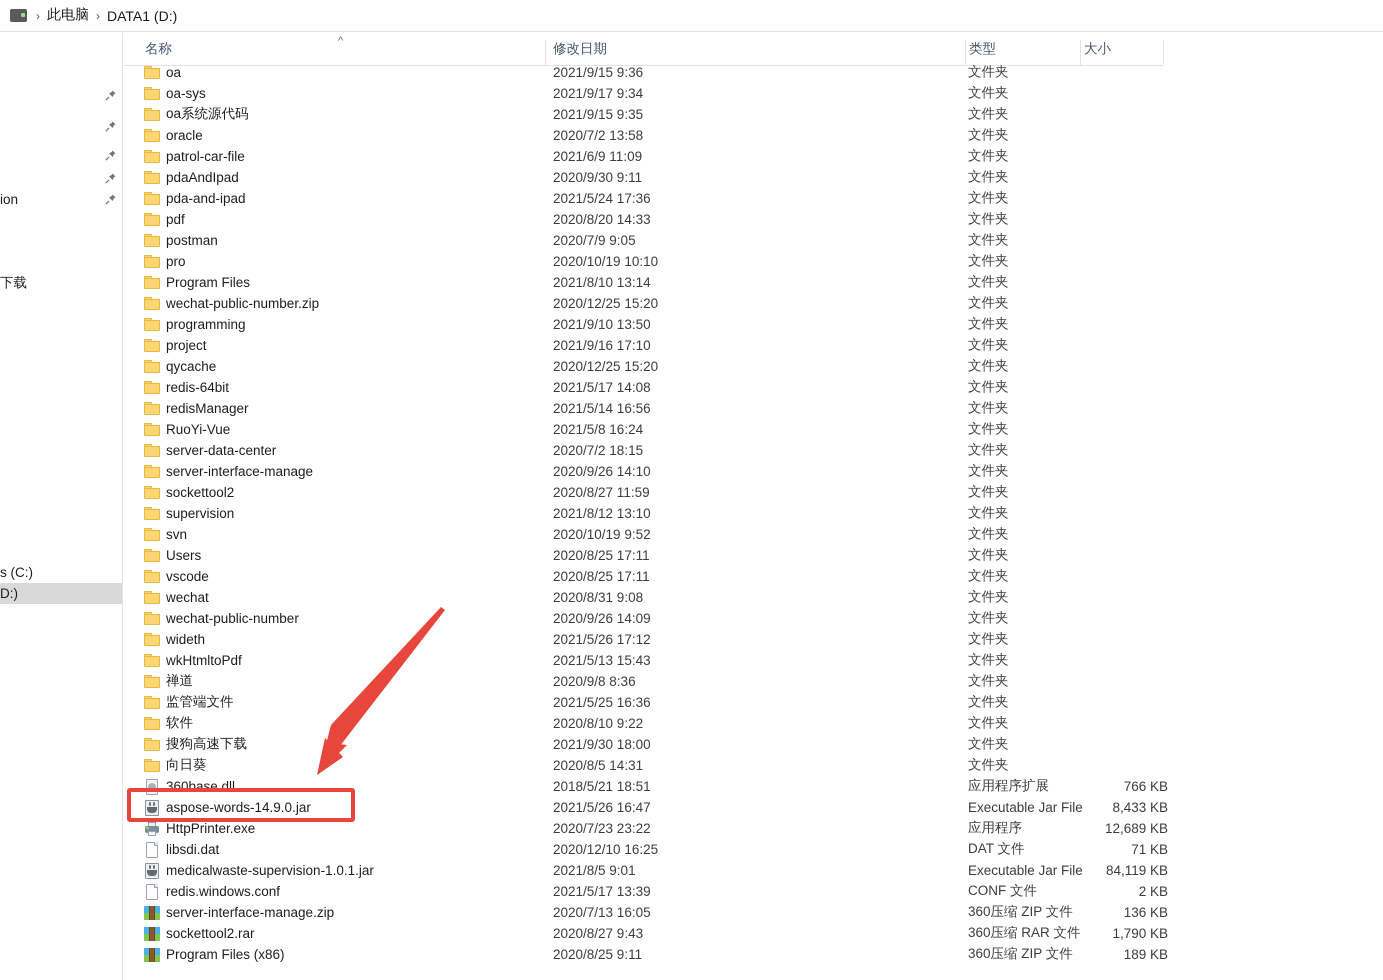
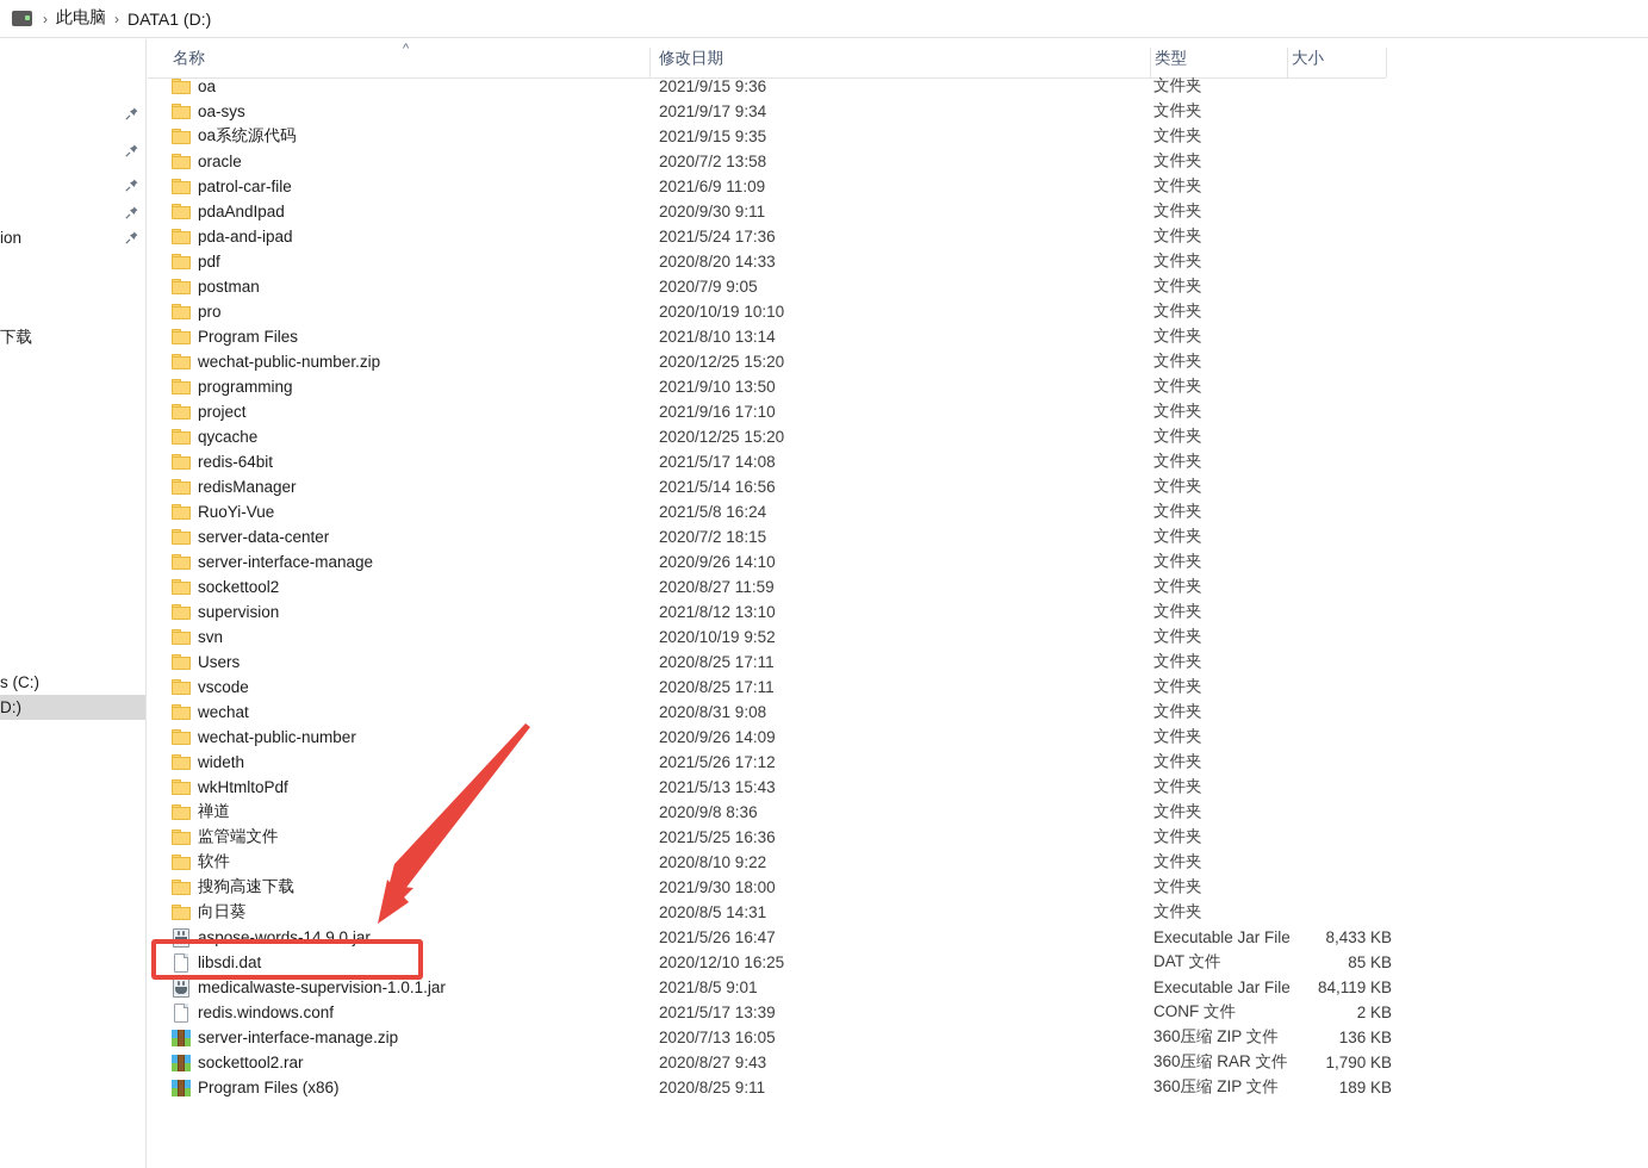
  ›
  此电脑
  ›
  DATA1 (D:)
  ion
  下载
  s (C:)
  D:)
  名称
  ^
  修改日期
  类型
  大小
  oa
  2021/9/15 9:36
  文件夹
  oa-sys
  2021/9/17 9:34
  文件夹
  oa系统源代码
  2021/9/15 9:35
  文件夹
  oracle
  2020/7/2 13:58
  文件夹
  patrol-car-file
  2021/6/9 11:09
  文件夹
  pdaAndIpad
  2020/9/30 9:11
  文件夹
  pda-and-ipad
  2021/5/24 17:36
  文件夹
  pdf
  2020/8/20 14:33
  文件夹
  postman
  2020/7/9 9:05
  文件夹
  pro
  2020/10/19 10:10
  文件夹
  Program Files
  2021/8/10 13:14
  文件夹
  wechat-public-number.zip
  2020/12/25 15:20
  文件夹
  programming
  2021/9/10 13:50
  文件夹
  project
  2021/9/16 17:10
  文件夹
  qycache
  2020/12/25 15:20
  文件夹
  redis-64bit
  2021/5/17 14:08
  文件夹
  redisManager
  2021/5/14 16:56
  文件夹
  RuoYi-Vue
  2021/5/8 16:24
  文件夹
  server-data-center
  2020/7/2 18:15
  文件夹
  server-interface-manage
  2020/9/26 14:10
  文件夹
  sockettool2
  2020/8/27 11:59
  文件夹
  supervision
  2021/8/12 13:10
  文件夹
  svn
  2020/10/19 9:52
  文件夹
  Users
  2020/8/25 17:11
  文件夹
  vscode
  2020/8/25 17:11
  文件夹
  wechat
  2020/8/31 9:08
  文件夹
  wechat-public-number
  2020/9/26 14:09
  文件夹
  wideth
  2021/5/26 17:12
  文件夹
  wkHtmltoPdf
  2021/5/13 15:43
  文件夹
  禅道
  2020/9/8 8:36
  文件夹
  监管端文件
  2021/5/25 16:36
  文件夹
  软件
  2020/8/10 9:22
  文件夹
  搜狗高速下载
  2021/9/30 18:00
  文件夹
  向日葵
  2020/8/5 14:31
  文件夹
- 360base.dll
- 2018/5/21 18:51
- 应用程序扩展
- 766 KB
  aspose-words-14.9.0.jar
  2021/5/26 16:47
  Executable Jar File
  8,433 KB
- HttpPrinter.exe
- 2020/7/23 23:22
- 应用程序
- 12,689 KB
  libsdi.dat
  2020/12/10 16:25
  DAT 文件
- 71 KB
+ 85 KB
  medicalwaste-supervision-1.0.1.jar
  2021/8/5 9:01
  Executable Jar File
  84,119 KB
  redis.windows.conf
  2021/5/17 13:39
  CONF 文件
  2 KB
  server-interface-manage.zip
  2020/7/13 16:05
  360压缩 ZIP 文件
  136 KB
  sockettool2.rar
  2020/8/27 9:43
  360压缩 RAR 文件
  1,790 KB
  Program Files (x86)
  2020/8/25 9:11
  360压缩 ZIP 文件
  189 KB
